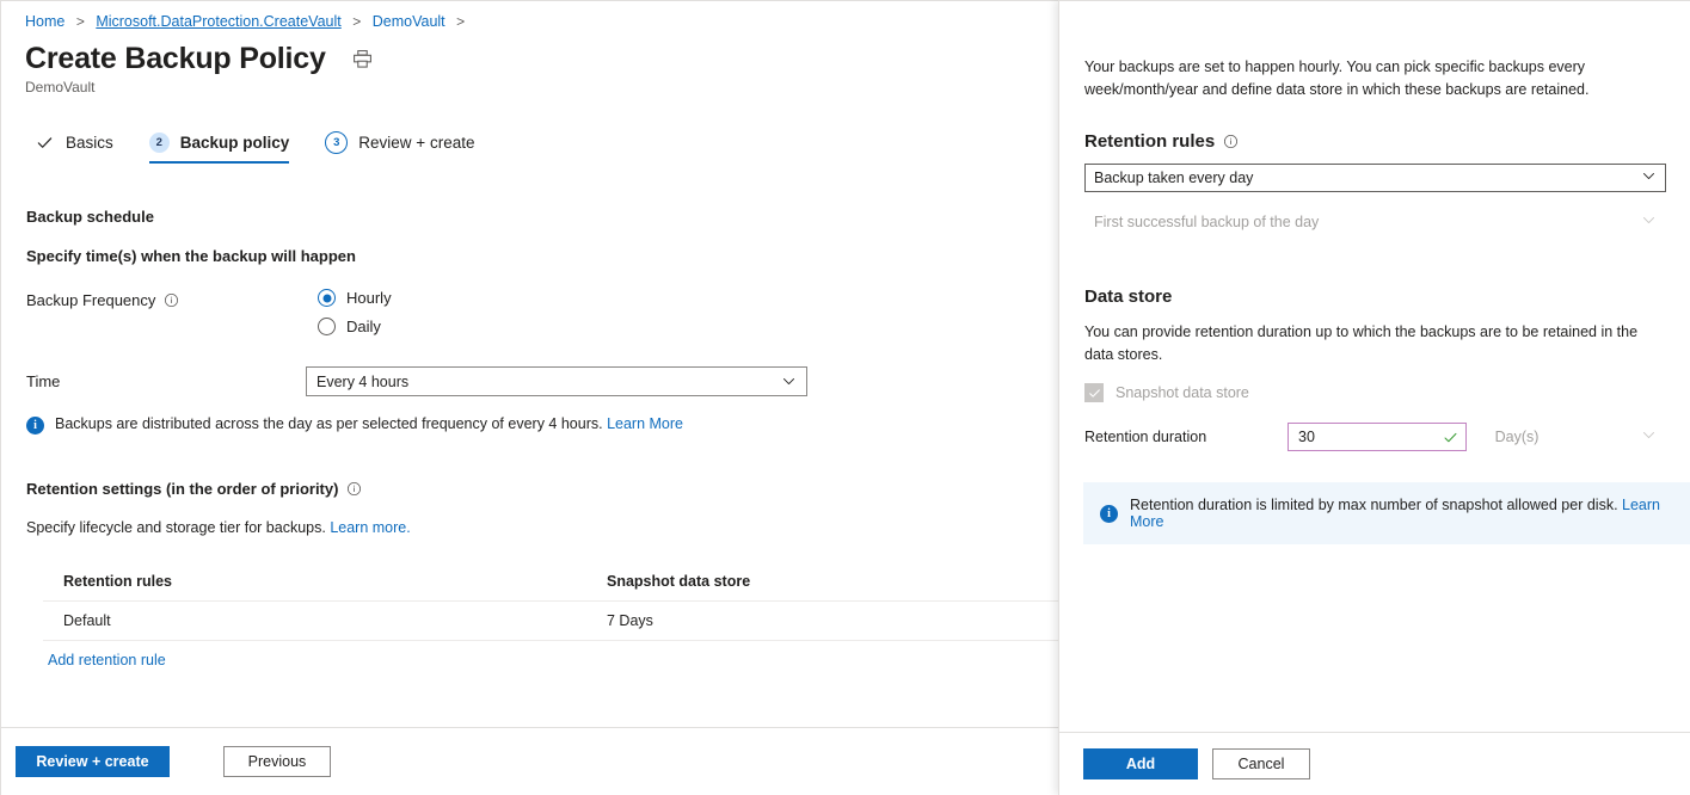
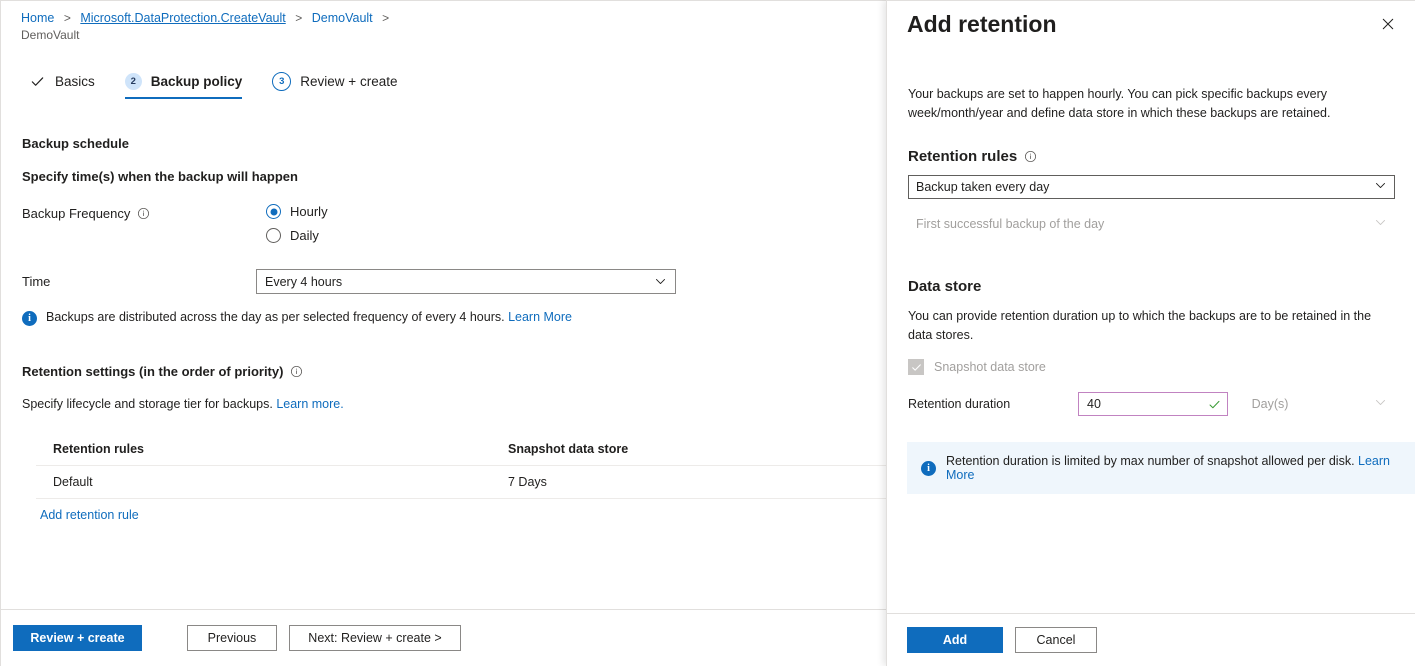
  Home > Microsoft.DataProtection.CreateVault > DemoVault >
- Create Backup Policy
  DemoVault
  Basics
  2
  Backup policy
  3
  Review + create
  Backup schedule
  Specify time(s) when the backup will happen
  Backup Frequency
  Hourly
  Daily
  Time
  Every 4 hours
  i
  Backups are distributed across the day as per selected frequency of every 4 hours. Learn More
  Retention settings (in the order of priority)
  Specify lifecycle and storage tier for backups. Learn more.
  Retention rules
  Snapshot data store
  Default
  7 Days
  Add retention rule
  Review + create
  Previous
+ Next: Review + create >
+ Add retention
  Your backups are set to happen hourly. You can pick specific backups every week/month/year and define data store in which these backups are retained.
  Retention rules
  Backup taken every day
  First successful backup of the day
  Data store
  You can provide retention duration up to which the backups are to be retained in the data stores.
  Snapshot data store
  Retention duration
- 30
+ 40
  Day(s)
  i
  Retention duration is limited by max number of snapshot allowed per disk. Learn More
  Add
  Cancel
